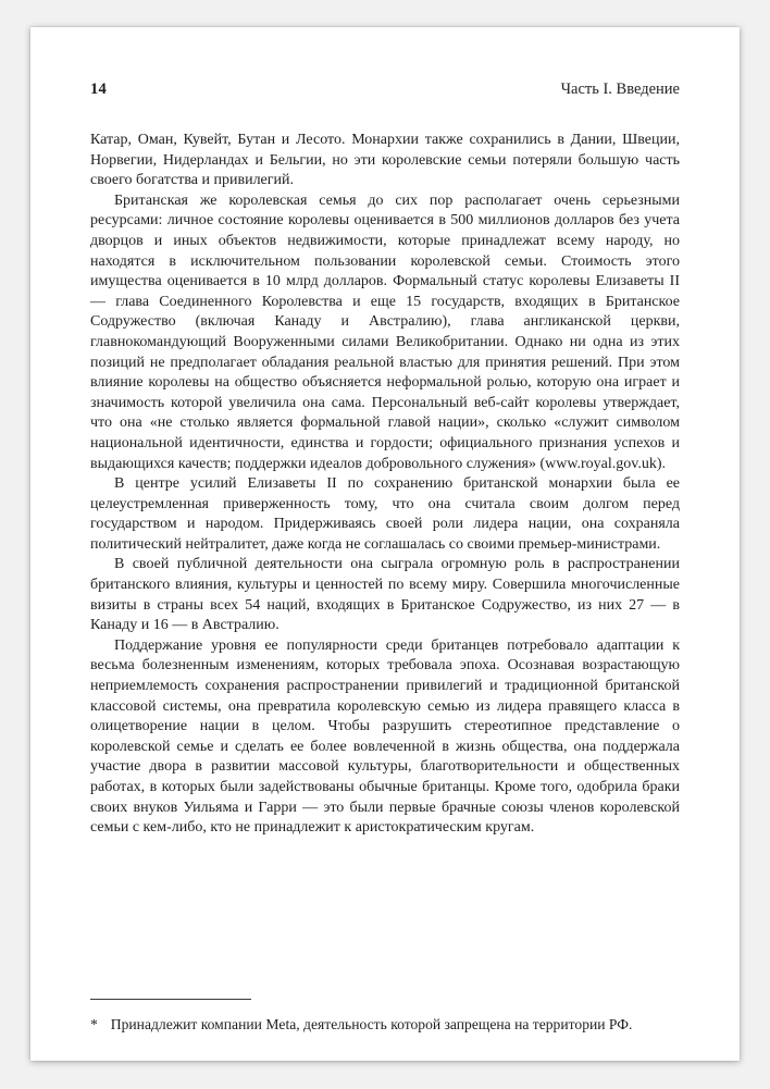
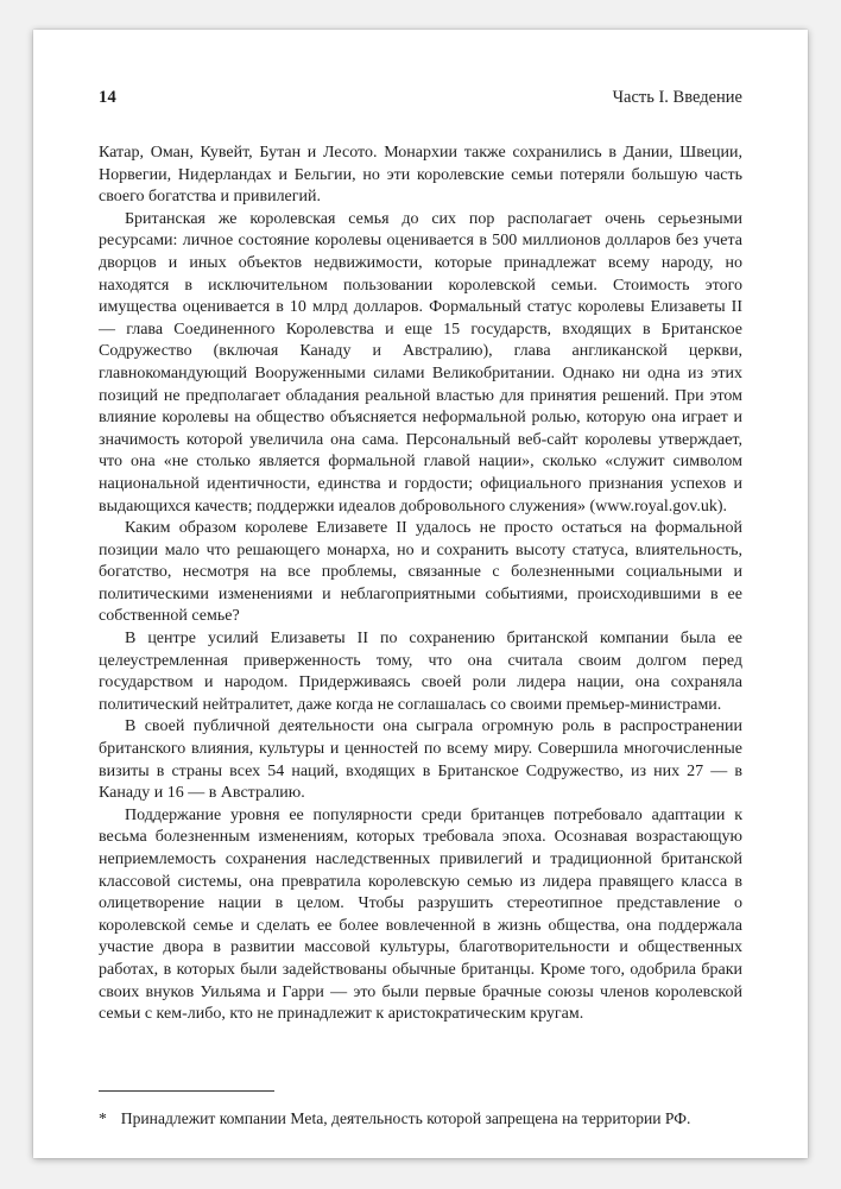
  14
  Часть I. Введение
  Катар, Оман, Кувейт, Бутан и Лесото. Монархии также сохранились в Дании, Швеции, Норвегии, Нидерландах и Бельгии, но эти королевские семьи потеряли большую часть своего богатства и привилегий.
  Британская же королевская семья до сих пор располагает очень серьезными ресурсами: личное состояние королевы оценивается в 500 миллионов долларов без учета дворцов и иных объектов недвижимости, которые принадлежат всему народу, но находятся в исключительном пользовании королевской семьи. Стоимость этого имущества оценивается в 10 млрд долларов. Формальный статус королевы Елизаветы II — глава Соединенного Королевства и еще 15 государств, входящих в Британское Содружество (включая Канаду и Австралию), глава англиканской церкви, главнокомандующий Вооруженными силами Великобритании. Однако ни одна из этих позиций не предполагает обладания реальной властью для принятия решений. При этом влияние королевы на общество объясняется неформальной ролью, которую она играет и значимость которой увеличила она сама. Персональный веб-сайт королевы утверждает, что она «не столько является формальной главой нации», сколько «служит символом национальной идентичности, единства и гордости; официального признания успехов и выдающихся качеств; поддержки идеалов добровольного служения» (www.royal.gov.uk).
+ Каким образом королеве Елизавете II удалось не просто остаться на формальной позиции мало что решающего монарха, но и сохранить высоту статуса, влиятельность, богатство, несмотря на все проблемы, связанные с болезненными социальными и политическими изменениями и неблагоприятными событиями, происходившими в ее собственной семье?
- В центре усилий Елизаветы II по сохранению британской монархии была ее целеустремленная приверженность тому, что она считала своим долгом перед государством и народом. Придерживаясь своей роли лидера нации, она сохраняла политический нейтралитет, даже когда не соглашалась со своими премьер-министрами.
+ В центре усилий Елизаветы II по сохранению британской компании была ее целеустремленная приверженность тому, что она считала своим долгом перед государством и народом. Придерживаясь своей роли лидера нации, она сохраняла политический нейтралитет, даже когда не соглашалась со своими премьер-министрами.
  В своей публичной деятельности она сыграла огромную роль в распространении британского влияния, культуры и ценностей по всему миру. Совершила многочисленные визиты в страны всех 54 наций, входящих в Британское Содружество, из них 27 — в Канаду и 16 — в Австралию.
- Поддержание уровня ее популярности среди британцев потребовало адаптации к весьма болезненным изменениям, которых требовала эпоха. Осознавая возрастающую неприемлемость сохранения распространении привилегий и традиционной британской классовой системы, она превратила королевскую семью из лидера правящего класса в олицетворение нации в целом. Чтобы разрушить стереотипное представление о королевской семье и сделать ее более вовлеченной в жизнь общества, она поддержала участие двора в развитии массовой культуры, благотворительности и общественных работах, в которых были задействованы обычные британцы. Кроме того, одобрила браки своих внуков Уильяма и Гарри — это были первые брачные союзы членов королевской семьи с кем-либо, кто не принадлежит к аристократическим кругам.
+ Поддержание уровня ее популярности среди британцев потребовало адаптации к весьма болезненным изменениям, которых требовала эпоха. Осознавая возрастающую неприемлемость сохранения наследственных привилегий и традиционной британской классовой системы, она превратила королевскую семью из лидера правящего класса в олицетворение нации в целом. Чтобы разрушить стереотипное представление о королевской семье и сделать ее более вовлеченной в жизнь общества, она поддержала участие двора в развитии массовой культуры, благотворительности и общественных работах, в которых были задействованы обычные британцы. Кроме того, одобрила браки своих внуков Уильяма и Гарри — это были первые брачные союзы членов королевской семьи с кем-либо, кто не принадлежит к аристократическим кругам.
  *
  Принадлежит компании Meta, деятельность которой запрещена на территории РФ.
